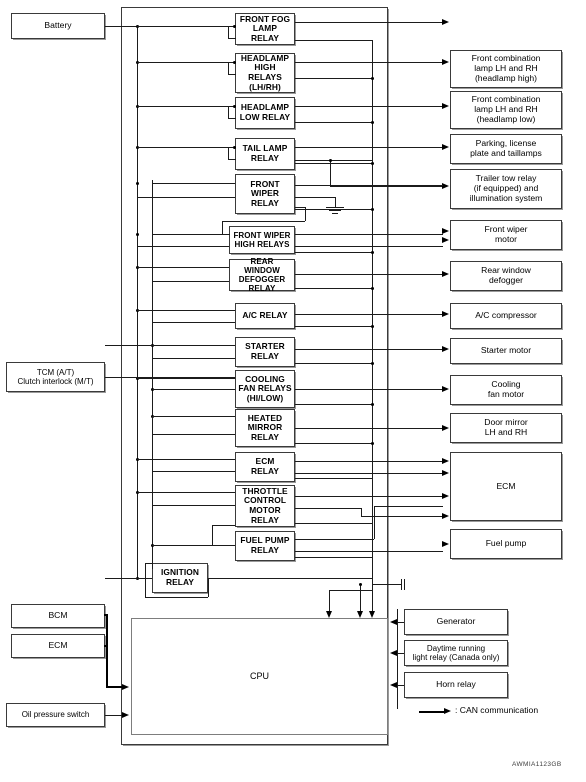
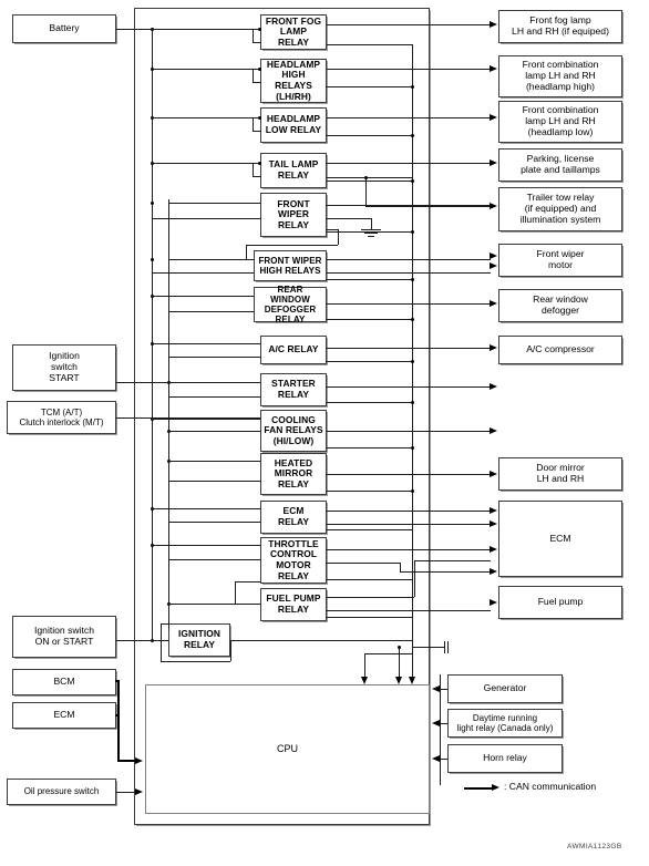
  Battery
+ Ignition
+ switch
+ START
  TCM (A/T)
  Clutch interlock (M/T)
+ Ignition switch
+ ON or START
  BCM
  ECM
  Oil pressure switch
  FRONT FOG
  LAMP RELAY
  HEADLAMP
  HIGH RELAYS
  (LH/RH)
  HEADLAMP
  LOW RELAY
  TAIL LAMP
  RELAY
  FRONT
  WIPER
  RELAY
  FRONT WIPER
  HIGH RELAYS
  REAR WINDOW
  DEFOGGER
  RELAY
  A/C RELAY
  STARTER
  RELAY
  COOLING
  FAN RELAYS
  (HI/LOW)
  HEATED
  MIRROR
  RELAY
  ECM
  RELAY
  THROTTLE
  CONTROL
  MOTOR
  RELAY
  FUEL PUMP
  RELAY
  IGNITION
  RELAY
  CPU
+ Front fog lamp
+ LH and RH (if equiped)
  Front combination
  lamp LH and RH
  (headlamp high)
  Front combination
  lamp LH and RH
  (headlamp low)
  Parking, license
  plate and taillamps
  Trailer tow relay
  (if equipped) and
  illumination system
  Front wiper
  motor
  Rear window
  defogger
  A/C compressor
- Starter motor
- Cooling
- fan motor
  Door mirror
  LH and RH
  ECM
  Fuel pump
  Generator
  Daytime running
  light relay (Canada only)
  Horn relay
  : CAN communication
